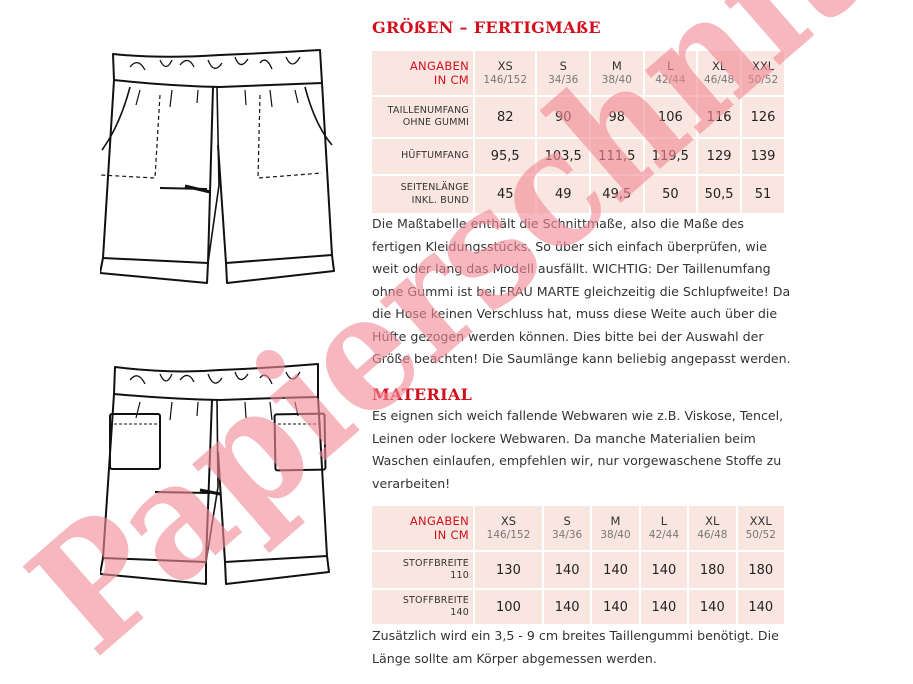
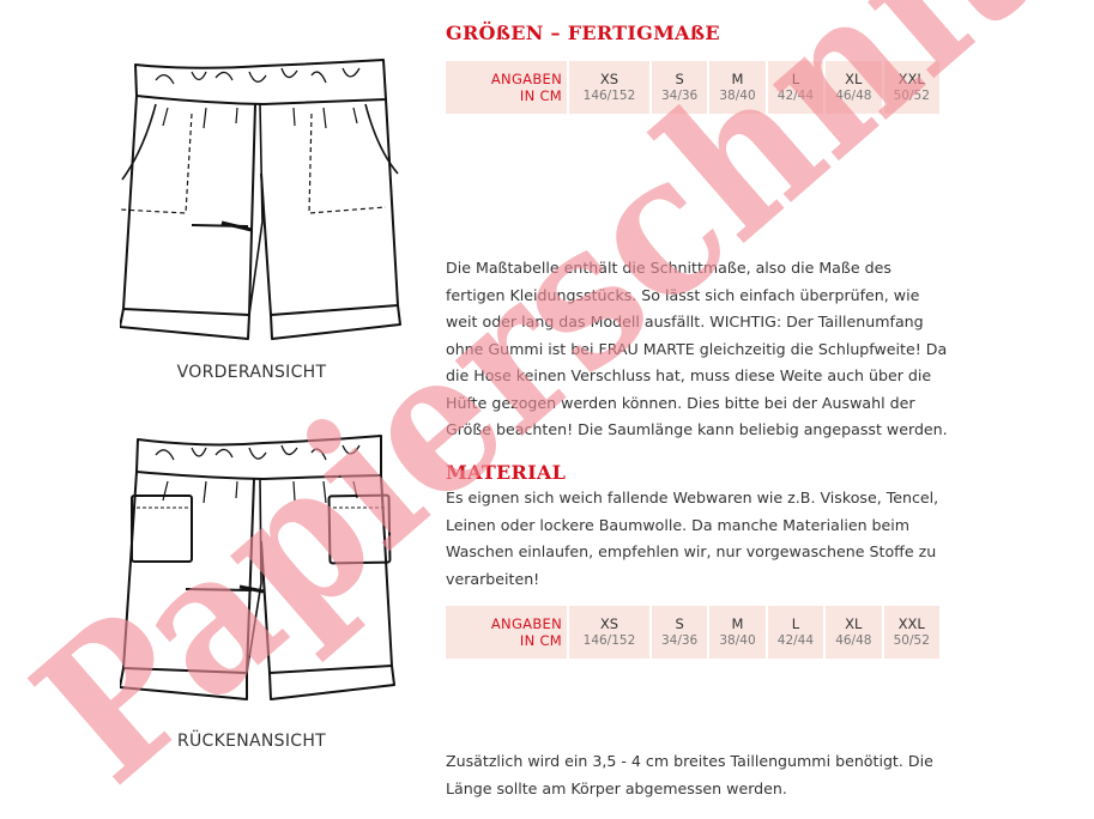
+ VORDERANSICHT
+ RÜCKENANSICHT
  GRÖßEN – FERTIGMAßE
  ANGABEN IN CM	XS146/152	S34/36	M38/40	L42/44	XL46/48	XXL50/52
- TAILLENUMFANGOHNE GUMMI	82	90	98	106	116	126
- HÜFTUMFANG	95,5	103,5	111,5	119,5	129	139
- SEITENLÄNGEINKL. BUND	45	49	49,5	50	50,5	51
- Die Maßtabelle enthält die Schnittmaße, also die Maße des fertigen Kleidungsstücks. So über sich einfach überprüfen, wie weit oder lang das Modell ausfällt. WICHTIG: Der Taillenumfang ohne Gummi ist bei FRAU MARTE gleichzeitig die Schlupfweite! Da die Hose keinen Verschluss hat, muss diese Weite auch über die Hüfte gezogen werden können. Dies bitte bei der Auswahl der Größe beachten! Die Saumlänge kann beliebig angepasst werden.
+ Die Maßtabelle enthält die Schnittmaße, also die Maße des fertigen Kleidungsstücks. So lässt sich einfach überprüfen, wie weit oder lang das Modell ausfällt. WICHTIG: Der Taillenumfang ohne Gummi ist bei FRAU MARTE gleichzeitig die Schlupfweite! Da die Hose keinen Verschluss hat, muss diese Weite auch über die Hüfte gezogen werden können. Dies bitte bei der Auswahl der Größe beachten! Die Saumlänge kann beliebig angepasst werden.
  MATERIAL
- Es eignen sich weich fallende Webwaren wie z.B. Viskose, Tencel, Leinen oder lockere Webwaren. Da manche Materialien beim Waschen einlaufen, empfehlen wir, nur vorgewaschene Stoffe zu verarbeiten!
+ Es eignen sich weich fallende Webwaren wie z.B. Viskose, Tencel, Leinen oder lockere Baumwolle. Da manche Materialien beim Waschen einlaufen, empfehlen wir, nur vorgewaschene Stoffe zu verarbeiten!
  ANGABEN IN CM	XS146/152	S34/36	M38/40	L42/44	XL46/48	XXL50/52
- STOFFBREITE110	130	140	140	140	180	180
- STOFFBREITE140	100	140	140	140	140	140
- Zusätzlich wird ein 3,5 - 9 cm breites Taillengummi benötigt. Die Länge sollte am Körper abgemessen werden.
+ Zusätzlich wird ein 3,5 - 4 cm breites Taillengummi benötigt. Die Länge sollte am Körper abgemessen werden.
